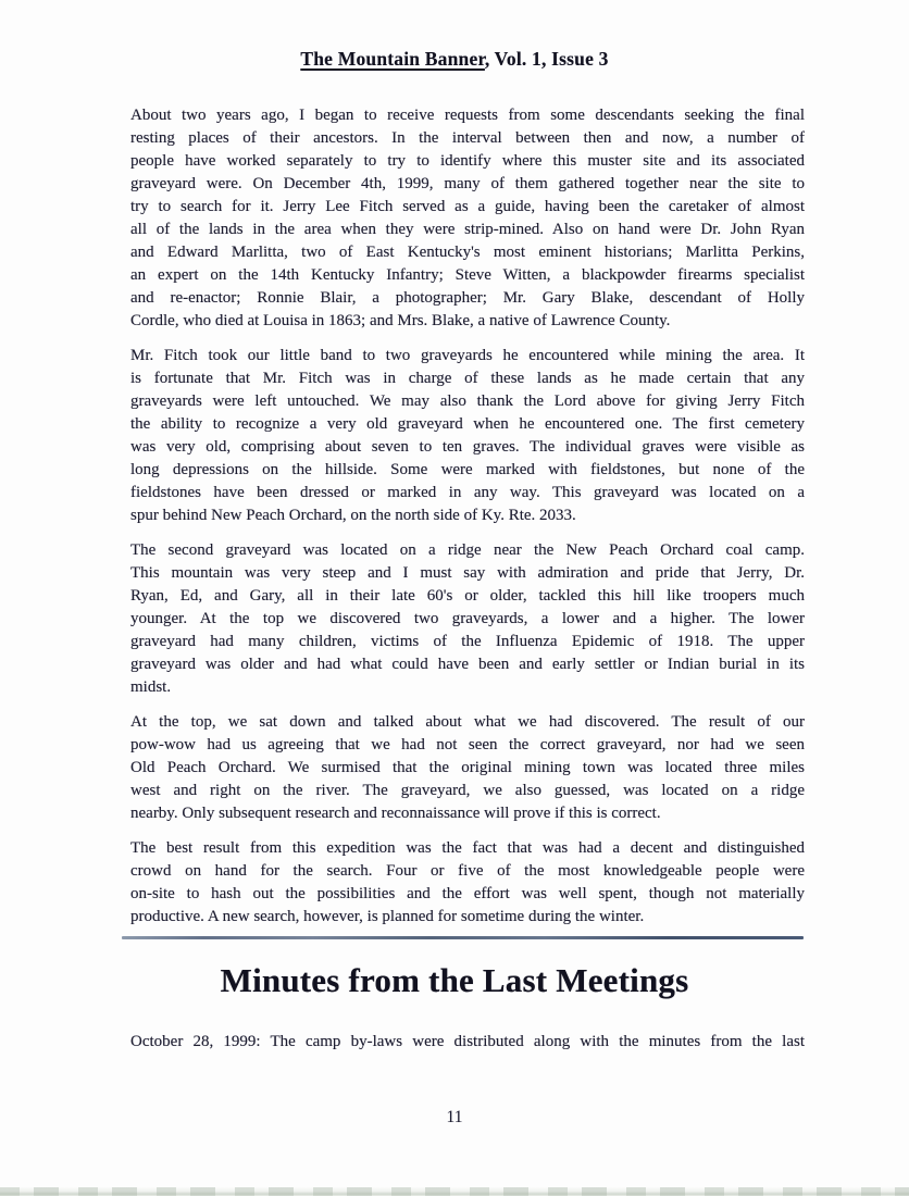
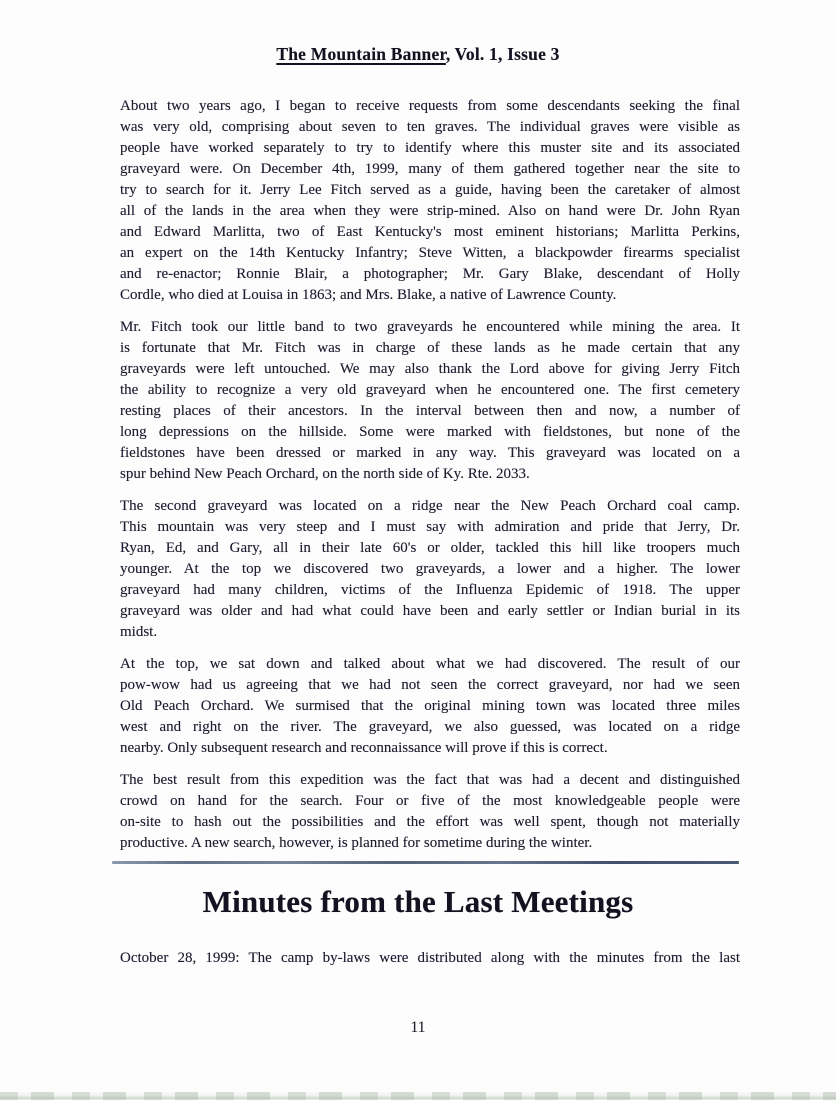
  The Mountain Banner, Vol. 1, Issue 3
  About two years ago, I began to receive requests from some descendants seeking the final
- resting places of their ancestors. In the interval between then and now, a number of
+ was very old, comprising about seven to ten graves. The individual graves were visible as
  people have worked separately to try to identify where this muster site and its associated
  graveyard were. On December 4th, 1999, many of them gathered together near the site to
  try to search for it. Jerry Lee Fitch served as a guide, having been the caretaker of almost
  all of the lands in the area when they were strip-mined. Also on hand were Dr. John Ryan
  and Edward Marlitta, two of East Kentucky's most eminent historians; Marlitta Perkins,
  an expert on the 14th Kentucky Infantry; Steve Witten, a blackpowder firearms specialist
  and re-enactor; Ronnie Blair, a photographer; Mr. Gary Blake, descendant of Holly
  Cordle, who died at Louisa in 1863; and Mrs. Blake, a native of Lawrence County.
  Mr. Fitch took our little band to two graveyards he encountered while mining the area. It
  is fortunate that Mr. Fitch was in charge of these lands as he made certain that any
  graveyards were left untouched. We may also thank the Lord above for giving Jerry Fitch
  the ability to recognize a very old graveyard when he encountered one. The first cemetery
- was very old, comprising about seven to ten graves. The individual graves were visible as
+ resting places of their ancestors. In the interval between then and now, a number of
  long depressions on the hillside. Some were marked with fieldstones, but none of the
  fieldstones have been dressed or marked in any way. This graveyard was located on a
  spur behind New Peach Orchard, on the north side of Ky. Rte. 2033.
  The second graveyard was located on a ridge near the New Peach Orchard coal camp.
  This mountain was very steep and I must say with admiration and pride that Jerry, Dr.
  Ryan, Ed, and Gary, all in their late 60's or older, tackled this hill like troopers much
  younger. At the top we discovered two graveyards, a lower and a higher. The lower
  graveyard had many children, victims of the Influenza Epidemic of 1918. The upper
  graveyard was older and had what could have been and early settler or Indian burial in its
  midst.
  At the top, we sat down and talked about what we had discovered. The result of our
  pow-wow had us agreeing that we had not seen the correct graveyard, nor had we seen
  Old Peach Orchard. We surmised that the original mining town was located three miles
  west and right on the river. The graveyard, we also guessed, was located on a ridge
  nearby. Only subsequent research and reconnaissance will prove if this is correct.
  The best result from this expedition was the fact that was had a decent and distinguished
  crowd on hand for the search. Four or five of the most knowledgeable people were
  on-site to hash out the possibilities and the effort was well spent, though not materially
  productive. A new search, however, is planned for sometime during the winter.
  Minutes from the Last Meetings
  October 28, 1999: The camp by-laws were distributed along with the minutes from the last
  11
